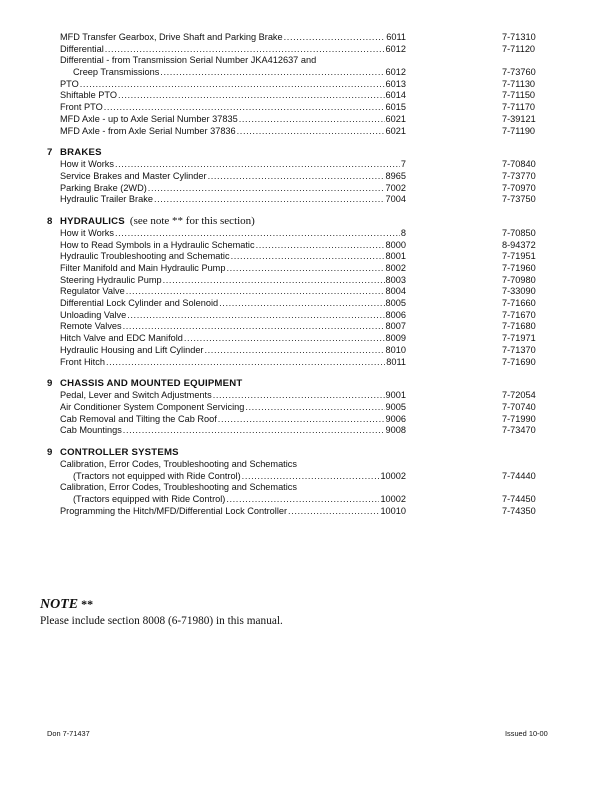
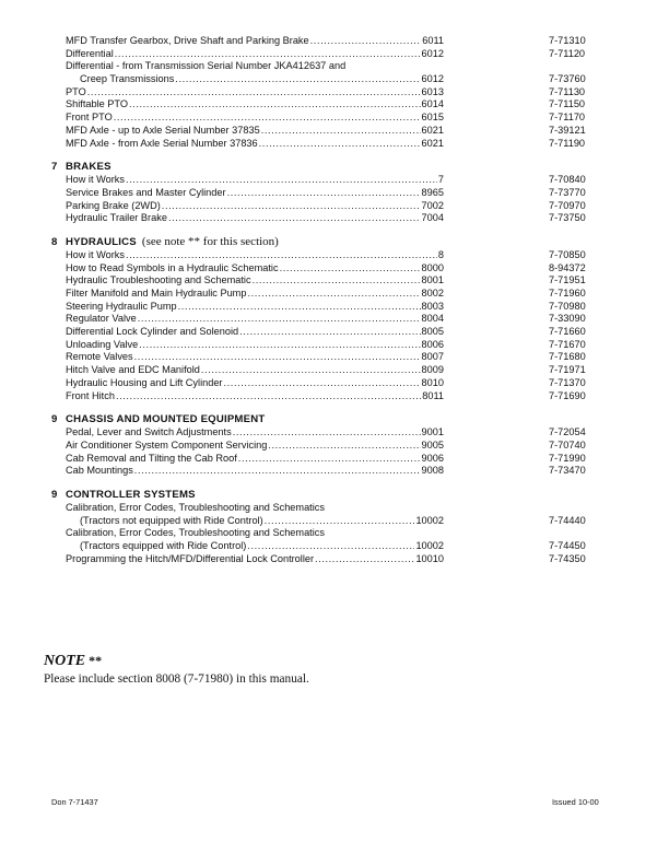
  MFD Transfer Gearbox, Drive Shaft and Parking Brake
  6011
  7-71310
  Differential
  6012
  7-71120
  Differential - from Transmission Serial Number JKA412637 and
  Creep Transmissions
  6012
  7-73760
  PTO
  6013
  7-71130
  Shiftable PTO
  6014
  7-71150
  Front PTO
  6015
  7-71170
  MFD Axle - up to Axle Serial Number 37835
  6021
  7-39121
  MFD Axle - from Axle Serial Number 37836
  6021
  7-71190
  7
  BRAKES
  How it Works
  7
  7-70840
  Service Brakes and Master Cylinder
  8965
  7-73770
  Parking Brake (2WD)
  7002
  7-70970
  Hydraulic Trailer Brake
  7004
  7-73750
  8
  HYDRAULICS (see note ** for this section)
  How it Works
  8
  7-70850
  How to Read Symbols in a Hydraulic Schematic
  8000
  8-94372
  Hydraulic Troubleshooting and Schematic
  8001
  7-71951
  Filter Manifold and Main Hydraulic Pump
  8002
  7-71960
  Steering Hydraulic Pump
  8003
  7-70980
  Regulator Valve
  8004
  7-33090
  Differential Lock Cylinder and Solenoid
  8005
  7-71660
  Unloading Valve
  8006
  7-71670
  Remote Valves
  8007
  7-71680
  Hitch Valve and EDC Manifold
  8009
  7-71971
  Hydraulic Housing and Lift Cylinder
  8010
  7-71370
  Front Hitch
  8011
  7-71690
  9
  CHASSIS AND MOUNTED EQUIPMENT
  Pedal, Lever and Switch Adjustments
  9001
  7-72054
  Air Conditioner System Component Servicing
  9005
  7-70740
  Cab Removal and Tilting the Cab Roof
  9006
  7-71990
  Cab Mountings
  9008
  7-73470
  9
  CONTROLLER SYSTEMS
  Calibration, Error Codes, Troubleshooting and Schematics
  (Tractors not equipped with Ride Control)
  10002
  7-74440
  Calibration, Error Codes, Troubleshooting and Schematics
  (Tractors equipped with Ride Control)
  10002
  7-74450
  Programming the Hitch/MFD/Differential Lock Controller
  10010
  7-74350
  NOTE **
- Please include section 8008 (6-71980) in this manual.
+ Please include section 8008 (7-71980) in this manual.
  Don 7-71437
  Issued 10-00
